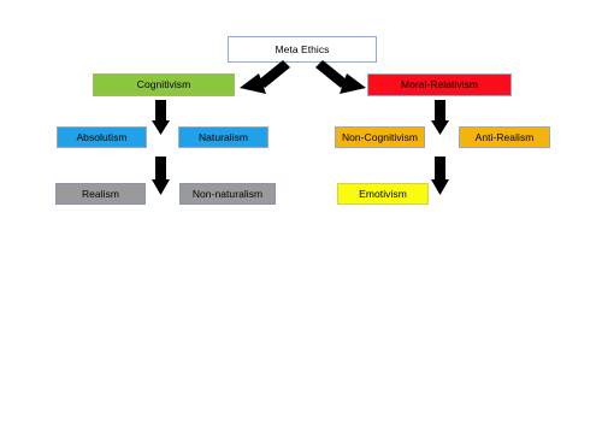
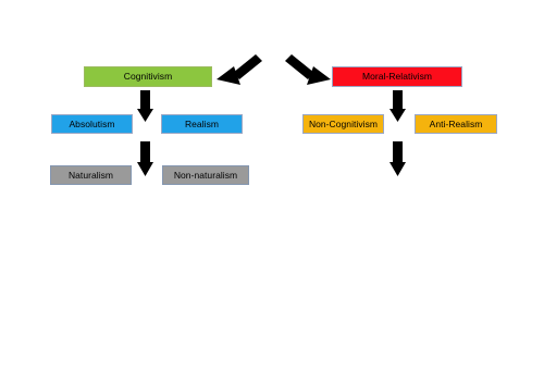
- Meta Ethics
  Cognitivism
  Moral-Relativism
  Absolutism
- Naturalism
+ Realism
  Non-Cognitivism
  Anti-Realism
- Realism
+ Naturalism
  Non-naturalism
- Emotivism
